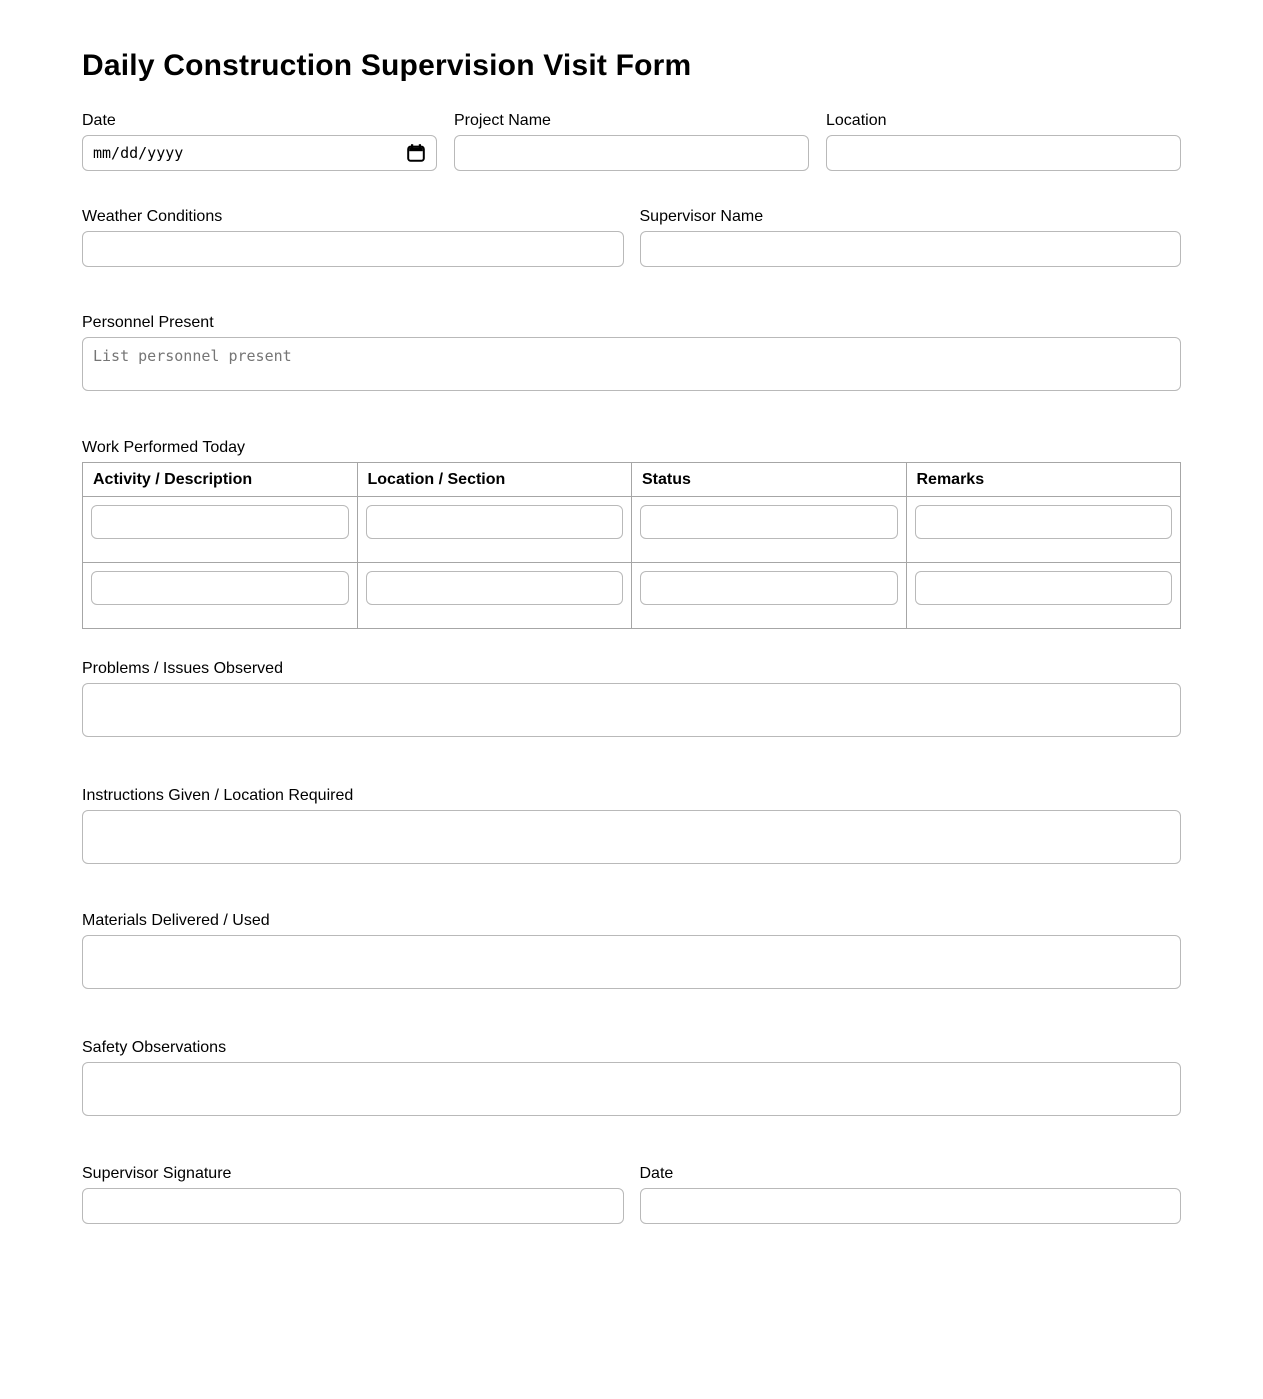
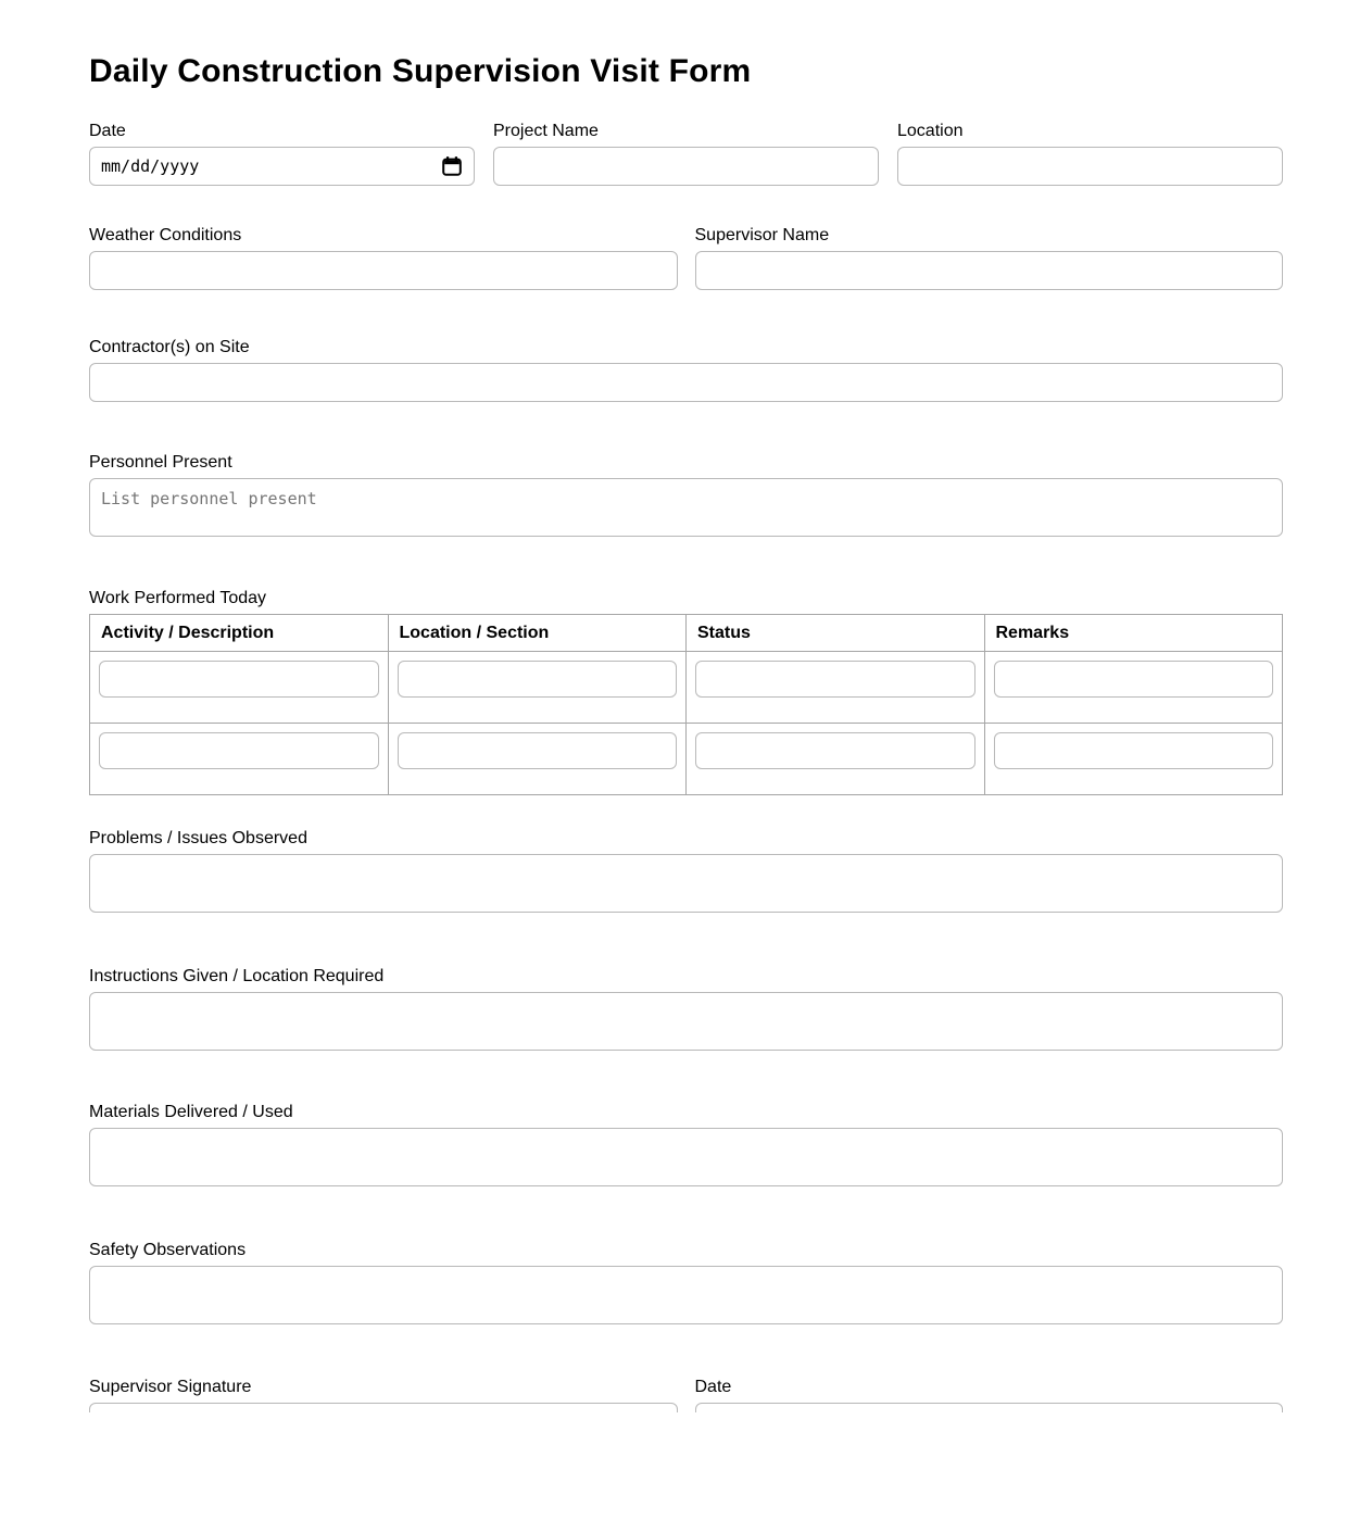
  Daily Construction Supervision Visit Form
  Date
  mm/dd/yyyy
  Project Name
  Location
  Weather Conditions
  Supervisor Name
+ Contractor(s) on Site
  Personnel Present
  List personnel present
  Work Performed Today
  Activity / Description	Location / Section	Status	Remarks
  Problems / Issues Observed
  Instructions Given / Location Required
  Materials Delivered / Used
  Safety Observations
  Supervisor Signature
  Date
